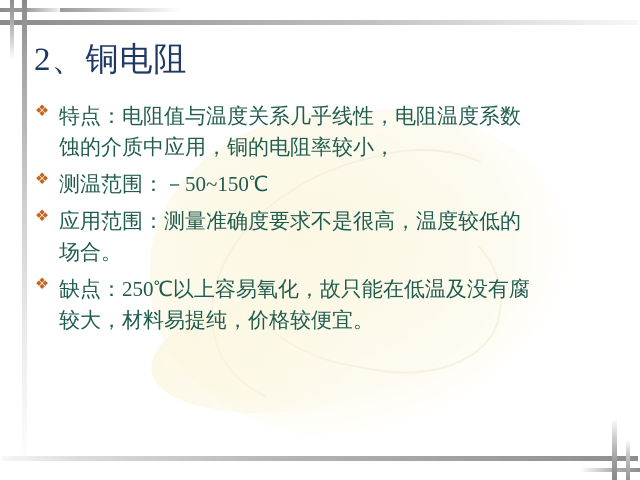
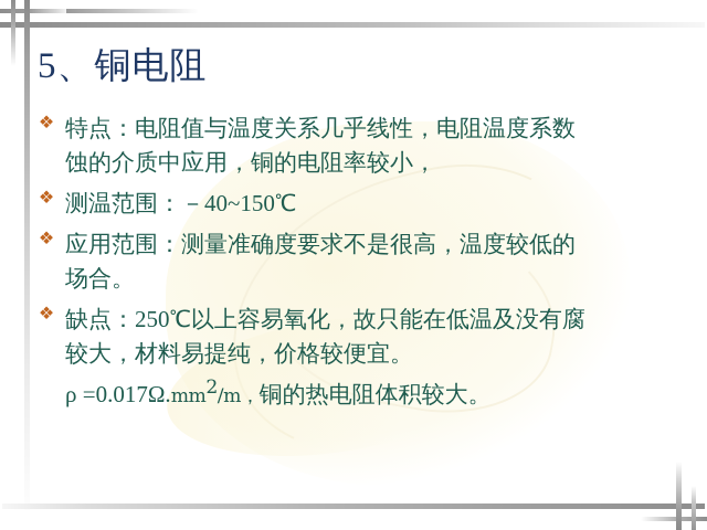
- 2、铜电阻
+ 5、铜电阻
  ❖
  特点：电阻值与温度关系几乎线性，电阻温度系数
  蚀的介质中应用，铜的电阻率较小，
  ❖
- 测温范围：－50~150℃
+ 测温范围：－40~150℃
  ❖
  应用范围：测量准确度要求不是很高，温度较低的
  场合。
  ❖
  缺点：250℃以上容易氧化，故只能在低温及没有腐
  较大，材料易提纯，价格较便宜。
+ ρ =0.017Ω.mm2/m，铜的热电阻体积较大。
